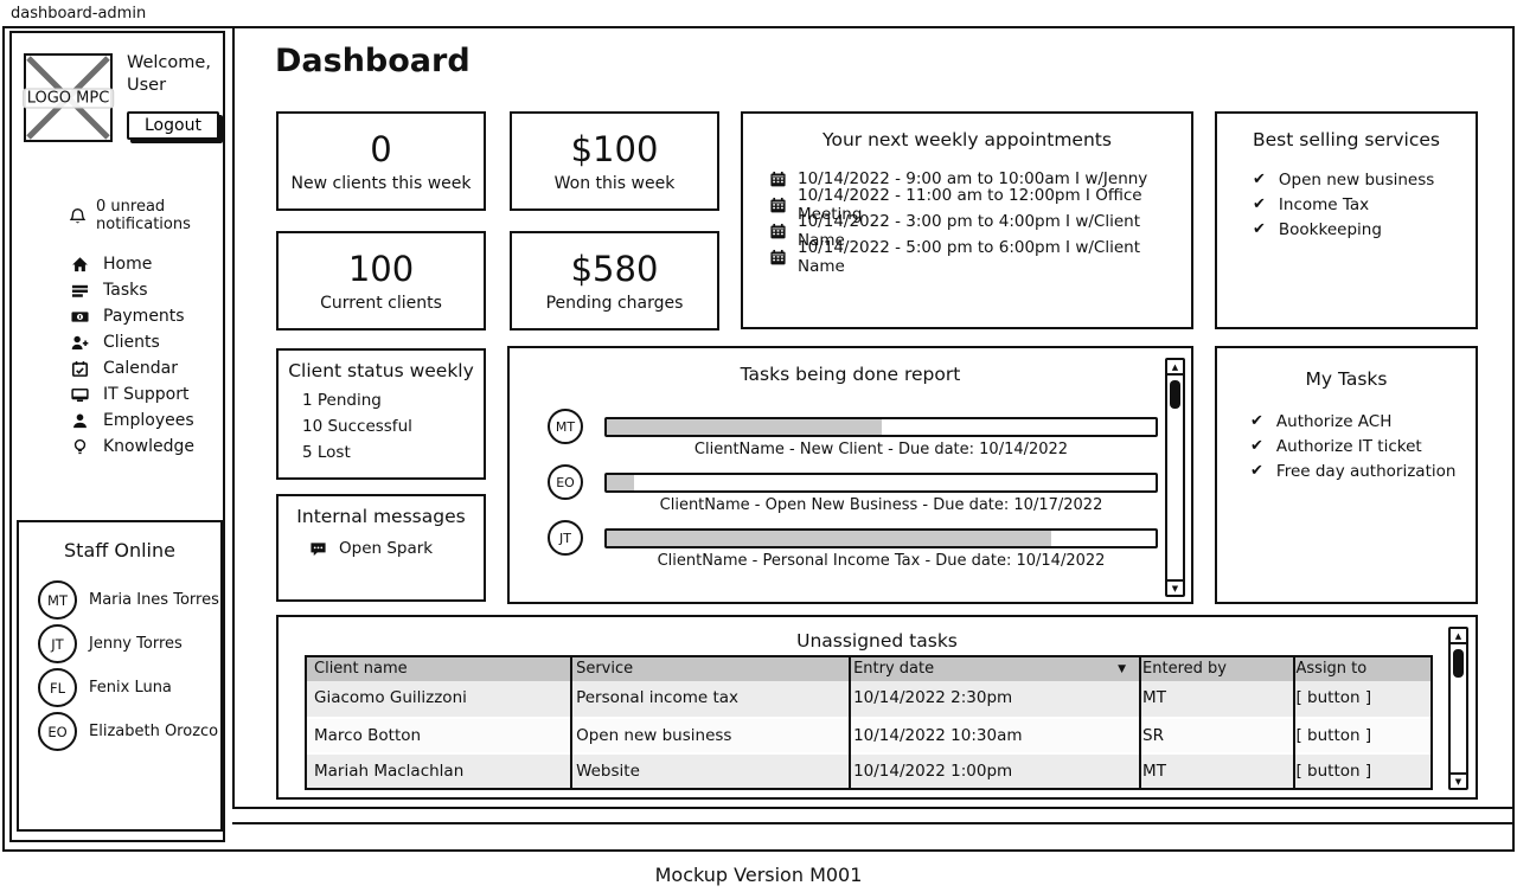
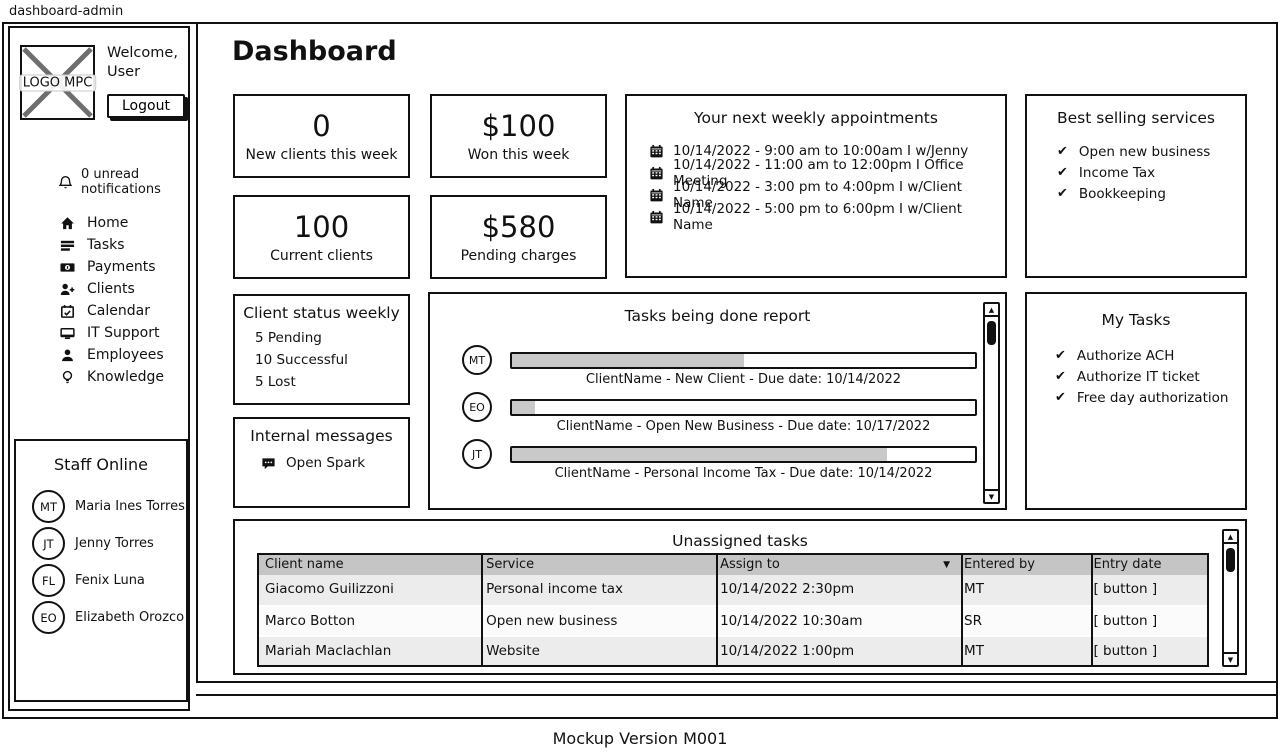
  dashboard-admin
  LOGO MPC
  Welcome,
  User
  Logout
  0 unread notifications
  Home
  Tasks
  Payments
  Clients
  Calendar
  IT Support
  Employees
  Knowledge
  Staff Online
  MT
  Maria Ines Torres
  JT
  Jenny Torres
  FL
  Fenix Luna
  EO
  Elizabeth Orozco
  Dashboard
  0
  New clients this week
  $100
  Won this week
  100
  Current clients
  $580
  Pending charges
  Your next weekly appointments
  10/14/2022 - 9:00 am to 10:00am I w/Jenny
  10/14/2022 - 11:00 am to 12:00pm I Office Meeting
  10/14/2022 - 3:00 pm to 4:00pm I w/Client Name
  10/14/2022 - 5:00 pm to 6:00pm I w/Client Name
  Best selling services
  ✔
  Open new business
  ✔
  Income Tax
  ✔
  Bookkeeping
  Client status weekly
- 1 Pending
+ 5 Pending
  10 Successful
  5 Lost
  Tasks being done report
  MT
  ClientName - New Client - Due date: 10/14/2022
  EO
  ClientName - Open New Business - Due date: 10/17/2022
  JT
  ClientName - Personal Income Tax - Due date: 10/14/2022
  ▲
  ▼
  My Tasks
  ✔
  Authorize ACH
  ✔
  Authorize IT ticket
  ✔
  Free day authorization
  Internal messages
  Open Spark
  Unassigned tasks
  Client name
  Service
- Entry date
+ Assign to
  ▼
  Entered by
- Assign to
+ Entry date
  Giacomo Guilizzoni
  Personal income tax
  10/14/2022 2:30pm
  MT
  [ button ]
  Marco Botton
  Open new business
  10/14/2022 10:30am
  SR
  [ button ]
  Mariah Maclachlan
  Website
  10/14/2022 1:00pm
  MT
  [ button ]
  ▲
  ▼
  Mockup Version M001
